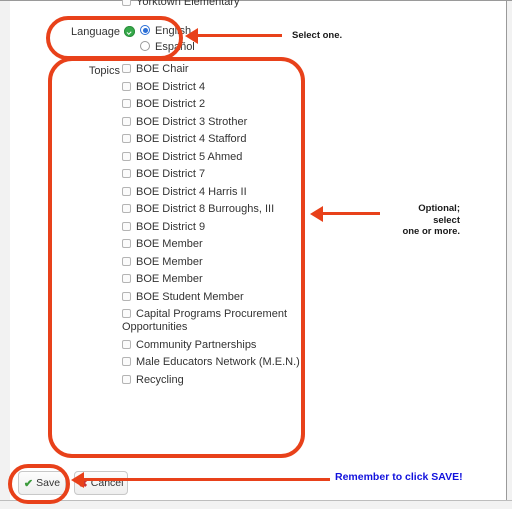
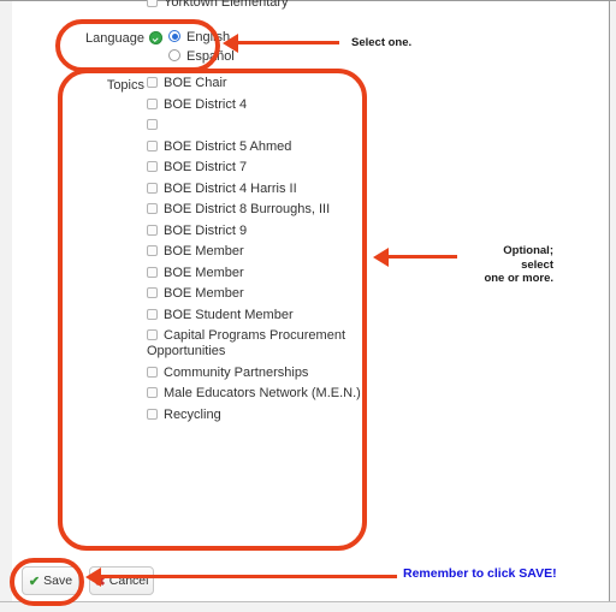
  Yorktown Elementary
  Language
  English
  Español
  Topics
  BOE Chair
  BOE District 4
- BOE District 2
- BOE District 3 Strother
- BOE District 4 Stafford
  BOE District 5 Ahmed
  BOE District 7
  BOE District 4 Harris II
  BOE District 8 Burroughs, III
  BOE District 9
  BOE Member
  BOE Member
  BOE Member
  BOE Student Member
  Capital Programs Procurement Opportunities
  Community Partnerships
  Male Educators Network (M.E.N.)
  Recycling
  ✔
  Save
  ✖
  Cancel
  Select one.
  Optional; select
  one or more.
  Remember to click SAVE!
